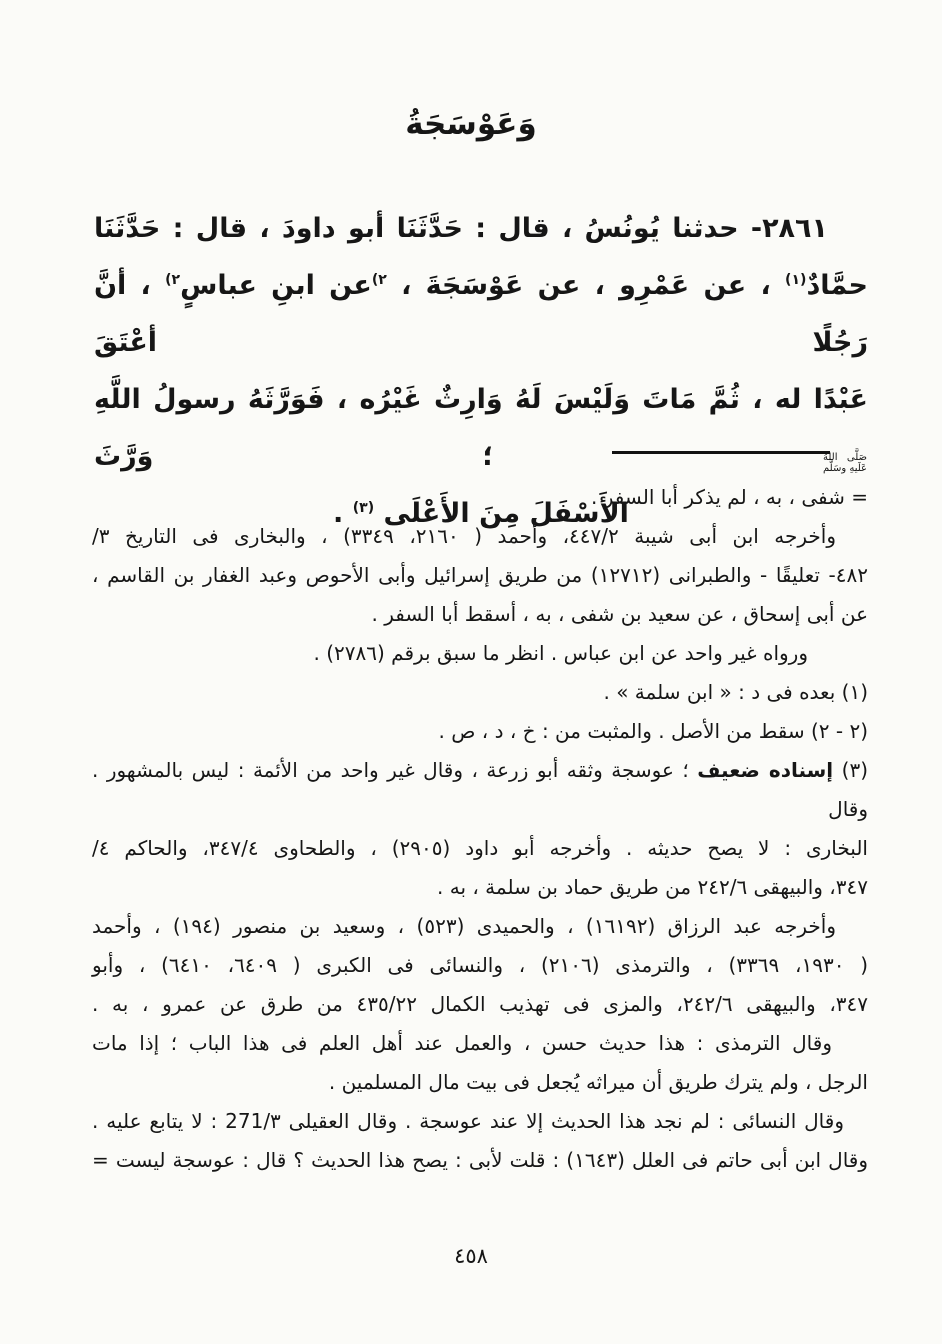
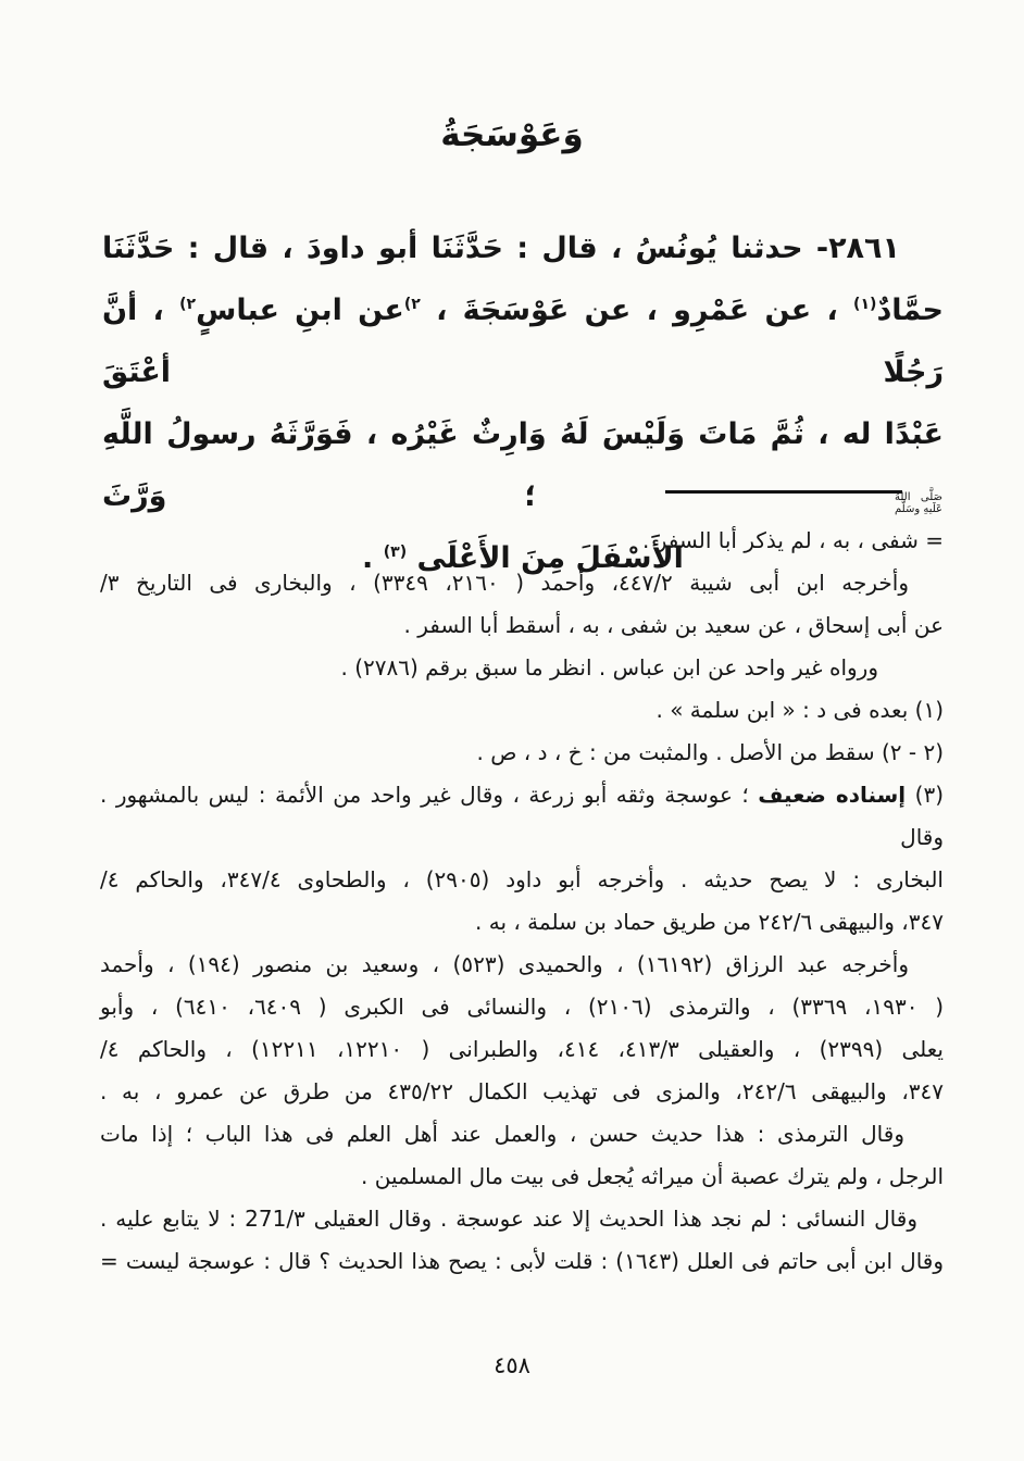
  وَعَوْسَجَةُ
  ٢٨٦١- حدثنا يُونُسُ ، قال : حَدَّثَنَا أبو داودَ ، قال : حَدَّثَنَا
  حمَّادٌ(١) ، عن عَمْرِو ، عن عَوْسَجَةَ ، (٢عن ابنِ عباسٍ(٢ ، أنَّ رَجُلًا أعْتَقَ
  عَبْدًا له ، ثُمَّ مَاتَ وَلَيْسَ لَهُ وَارِثٌ غَيْرُه ، فَوَرَّثَهُ رسولُ اللَّهِ
  صَلَّى اللهُ
  عَلَيهِ وسَلَّم
  ؛ وَرَّثَ
  الأَسْفَلَ مِنَ الأَعْلَى (٣) .
  = شفى ، به ، لم يذكر أبا السفر .
  وأخرجه ابن أبى شيبة ٤٤٧/٢، وأحمد ( ٢١٦٠، ٣٣٤٩) ، والبخارى فى التاريخ ٣/
- ٤٨٢- تعليقًا - والطبرانى (١٢٧١٢) من طريق إسرائيل وأبى الأحوص وعبد الغفار بن القاسم ،
  عن أبى إسحاق ، عن سعيد بن شفى ، به ، أسقط أبا السفر .
  ورواه غير واحد عن ابن عباس . انظر ما سبق برقم (٢٧٨٦) .
  (١) بعده فى د : « ابن سلمة » .
  (٢ - ٢) سقط من الأصل . والمثبت من : خ ، د ، ص .
  (٣) إسناده ضعيف ؛ عوسجة وثقه أبو زرعة ، وقال غير واحد من الأئمة : ليس بالمشهور . وقال
  البخارى : لا يصح حديثه . وأخرجه أبو داود (٢٩٠٥) ، والطحاوى ٣٤٧/٤، والحاكم ٤/
  ٣٤٧، والبيهقى ٢٤٢/٦ من طريق حماد بن سلمة ، به .
  وأخرجه عبد الرزاق (١٦١٩٢) ، والحميدى (٥٢٣) ، وسعيد بن منصور (١٩٤) ، وأحمد
  ( ١٩٣٠، ٣٣٦٩) ، والترمذى (٢١٠٦) ، والنسائى فى الكبرى ( ٦٤٠٩، ٦٤١٠) ، وأبو
+ يعلى (٢٣٩٩) ، والعقيلى ٤١٣/٣، ٤١٤، والطبرانى ( ١٢٢١٠، ١٢٢١١) ، والحاكم ٤/
  ٣٤٧، والبيهقى ٢٤٢/٦، والمزى فى تهذيب الكمال ٤٣٥/٢٢ من طرق عن عمرو ، به .
  وقال الترمذى : هذا حديث حسن ، والعمل عند أهل العلم فى هذا الباب ؛ إذا مات
- الرجل ، ولم يترك طريق أن ميراثه يُجعل فى بيت مال المسلمين .
+ الرجل ، ولم يترك عصبة أن ميراثه يُجعل فى بيت مال المسلمين .
  وقال النسائى : لم نجد هذا الحديث إلا عند عوسجة . وقال العقيلى 271/٣ : لا يتابع عليه .
  وقال ابن أبى حاتم فى العلل (١٦٤٣) : قلت لأبى : يصح هذا الحديث ؟ قال : عوسجة ليست =
  ٤٥٨
